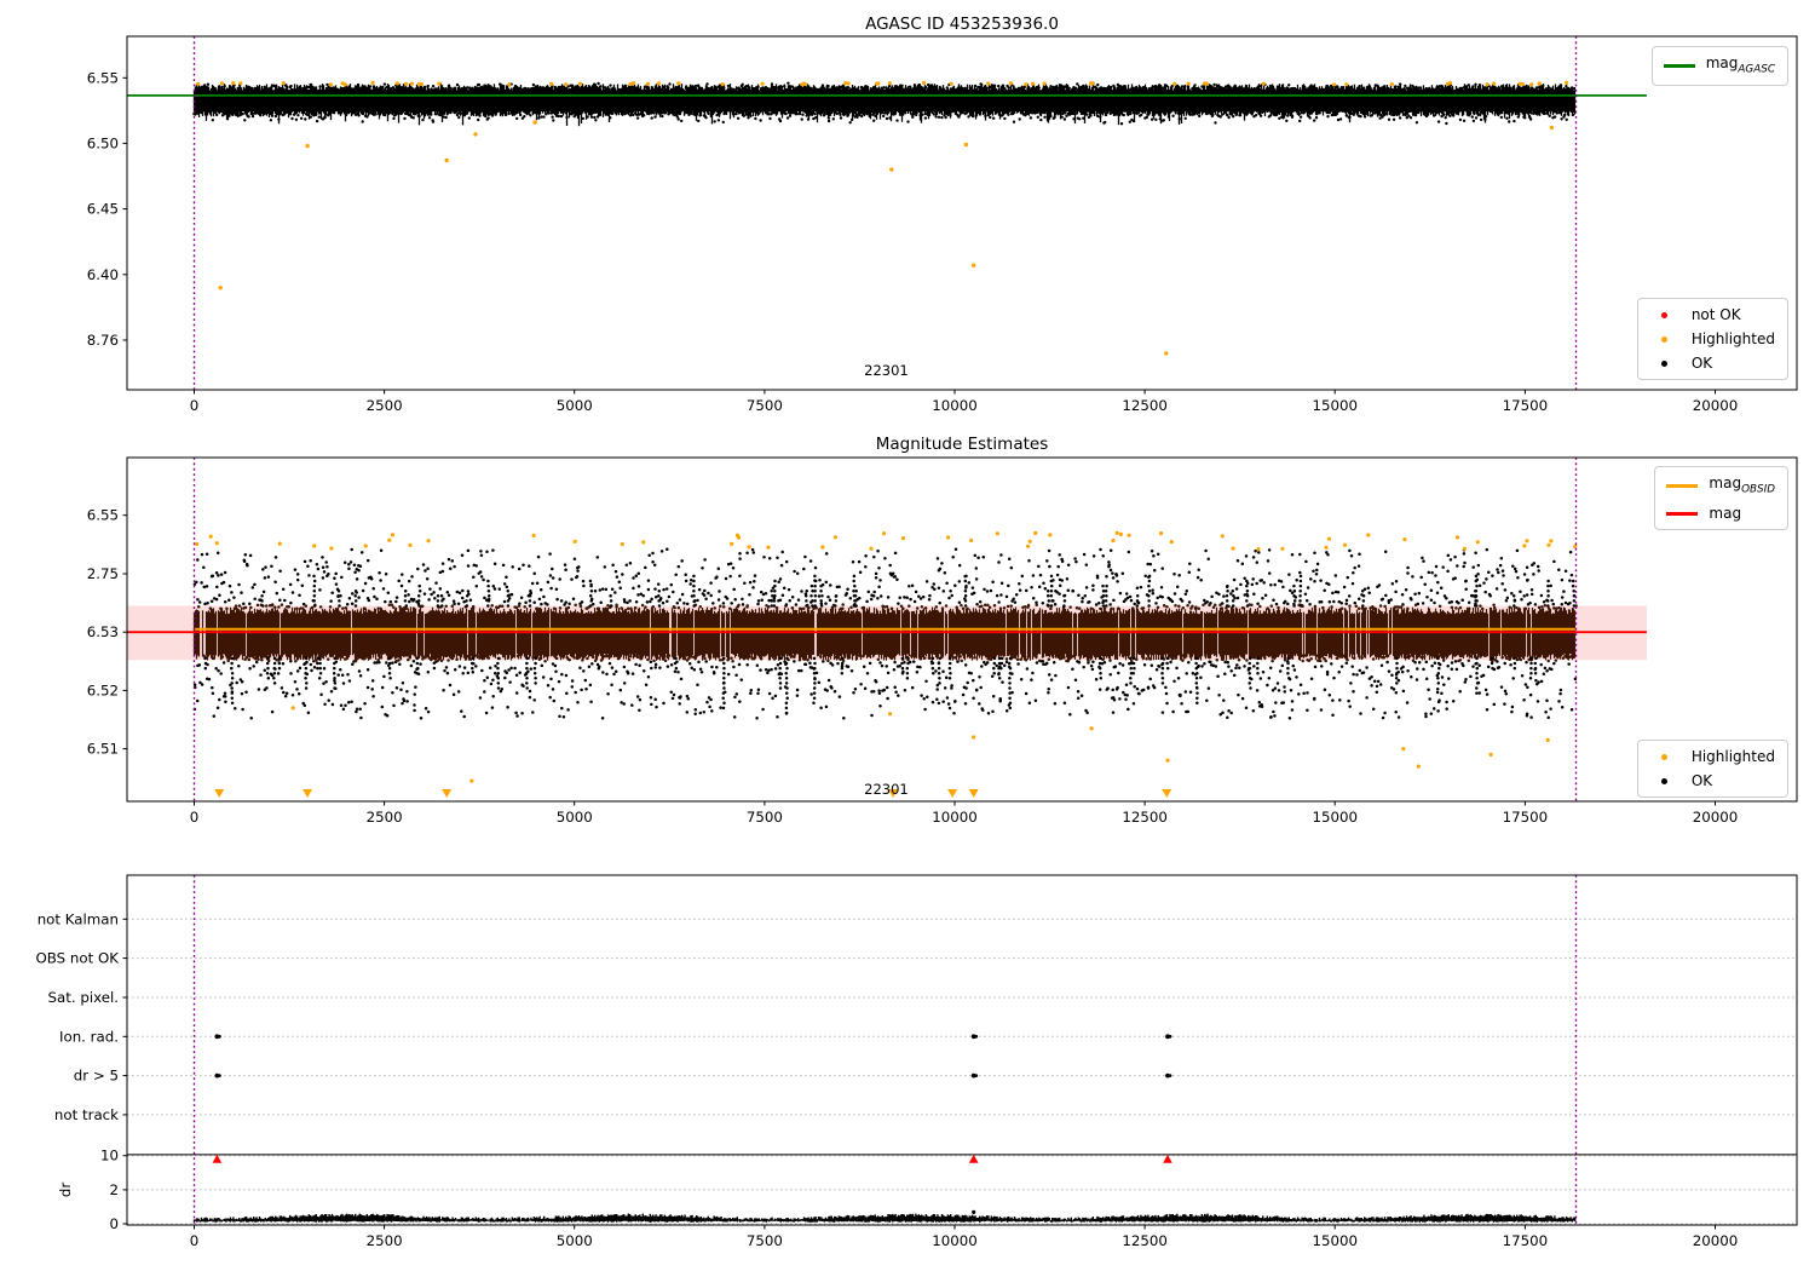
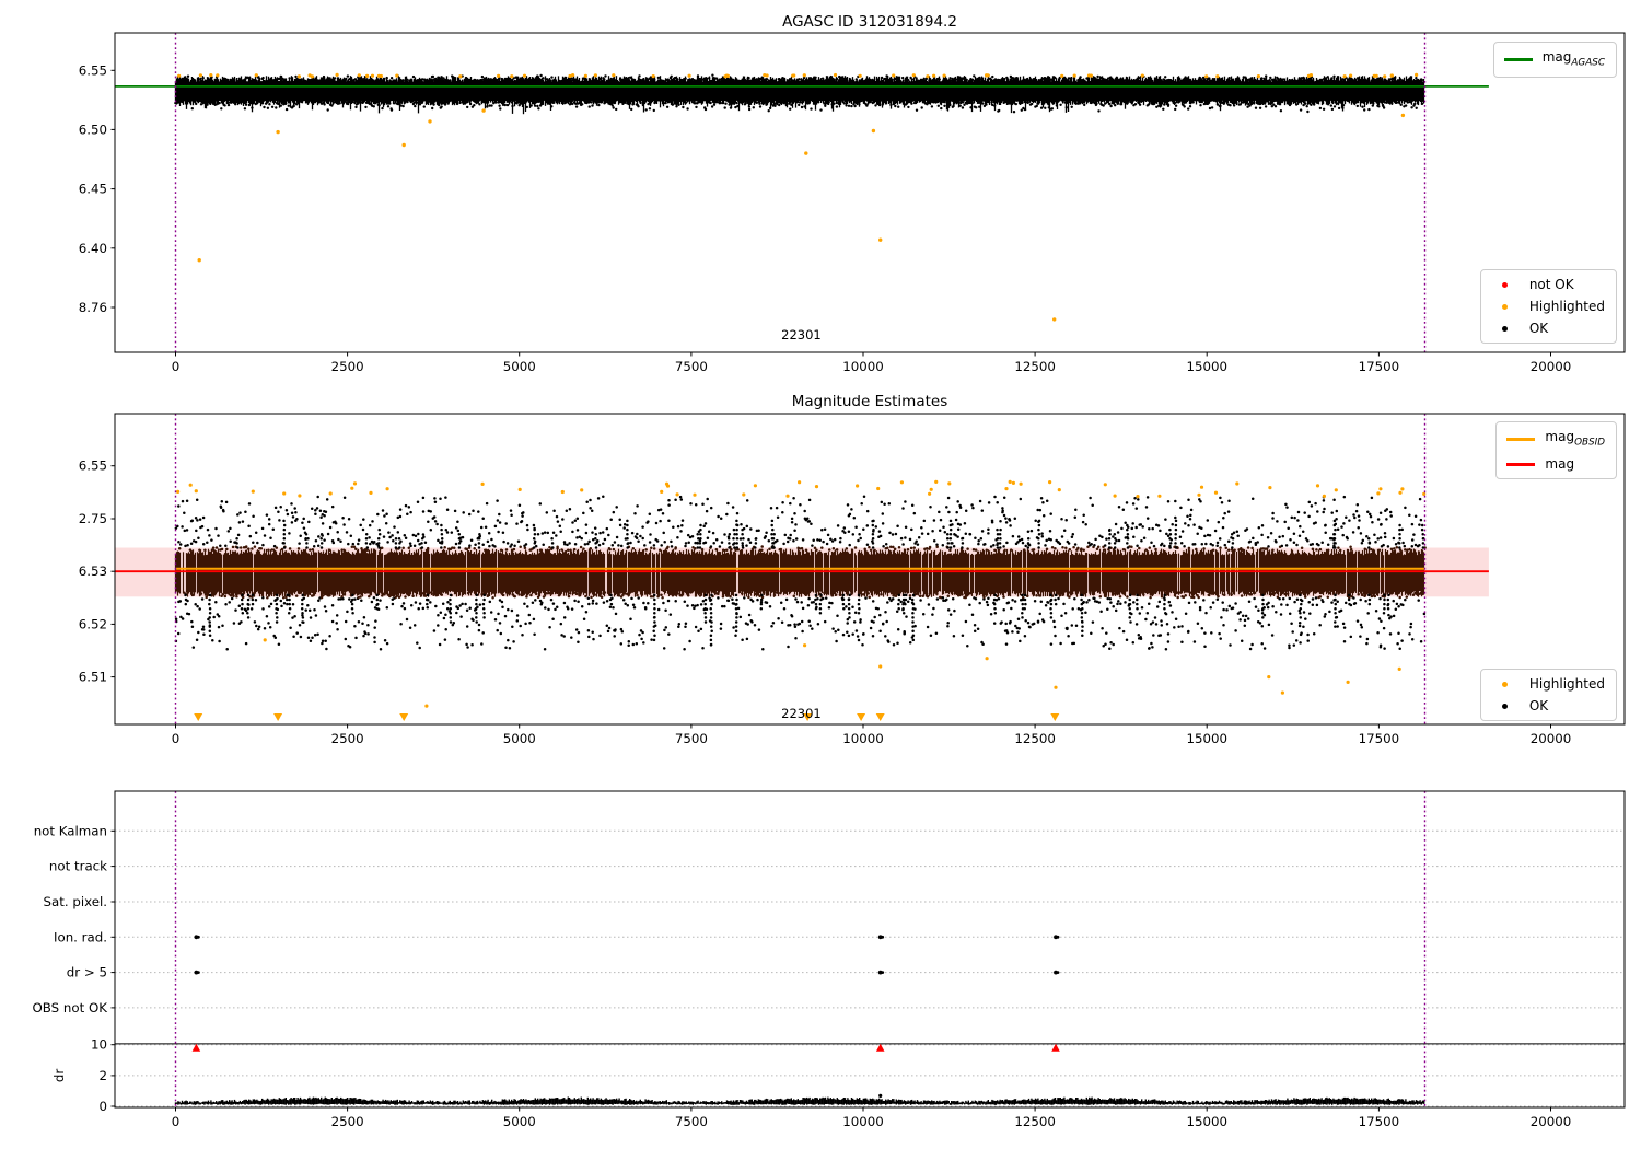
  0
  2500
  5000
  7500
  10000
  12500
  15000
  17500
  20000
  8.76
  6.40
  6.45
  6.50
  6.55
  0
  2500
  5000
  7500
  10000
  12500
  15000
  17500
  20000
  6.51
  6.52
  6.53
  2.75
  6.55
  0
  2500
  5000
  7500
  10000
  12500
  15000
  17500
  20000
  not Kalman
- OBS not OK
+ not track
  Sat. pixel.
  Ion. rad.
  dr > 5
- not track
+ OBS not OK
  0
  2
  10
- AGASC ID 453253936.0
+ AGASC ID 312031894.2
  Magnitude Estimates
  22301
  22301
  magAGASC
  not OK
  Highlighted
  OK
  magOBSID
  mag
  Highlighted
  OK
